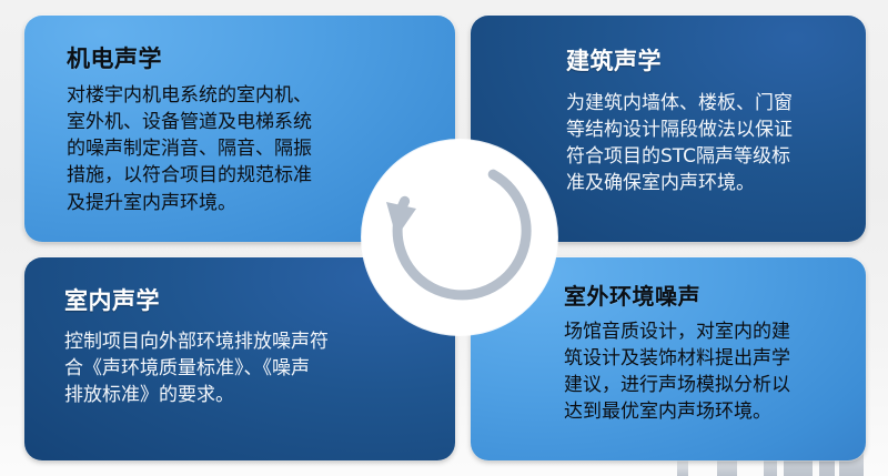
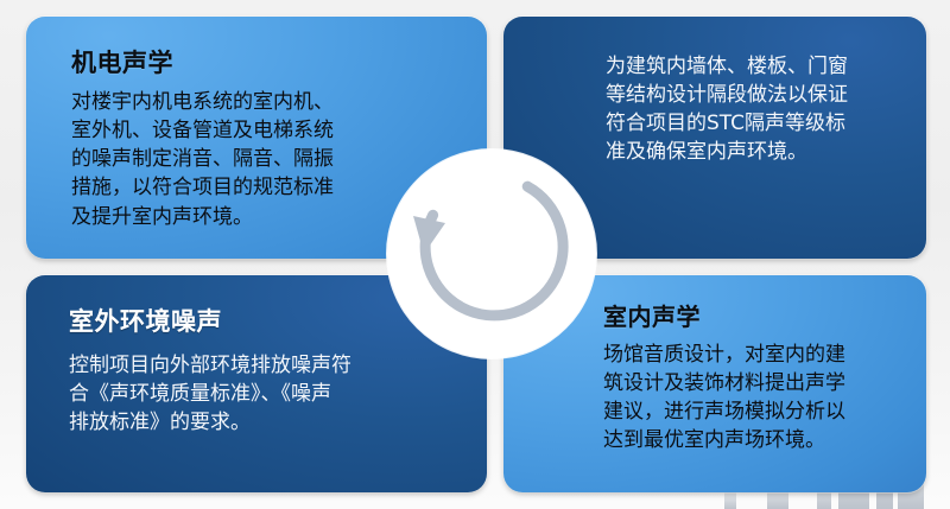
  机电声学
  对楼宇内机电系统的室内机、
  室外机、设备管道及电梯系统
  的噪声制定消音、隔音、隔振
  措施，以符合项目的规范标准
  及提升室内声环境。
- 建筑声学
  为建筑内墙体、楼板、门窗
  等结构设计隔段做法以保证
  符合项目的STC隔声等级标
  准及确保室内声环境。
- 室内声学
+ 室外环境噪声
  控制项目向外部环境排放噪声符
  合《声环境质量标准》、《噪声
  排放标准》的要求。
- 室外环境噪声
+ 室内声学
  场馆音质设计，对室内的建
  筑设计及装饰材料提出声学
  建议，进行声场模拟分析以
  达到最优室内声场环境。
